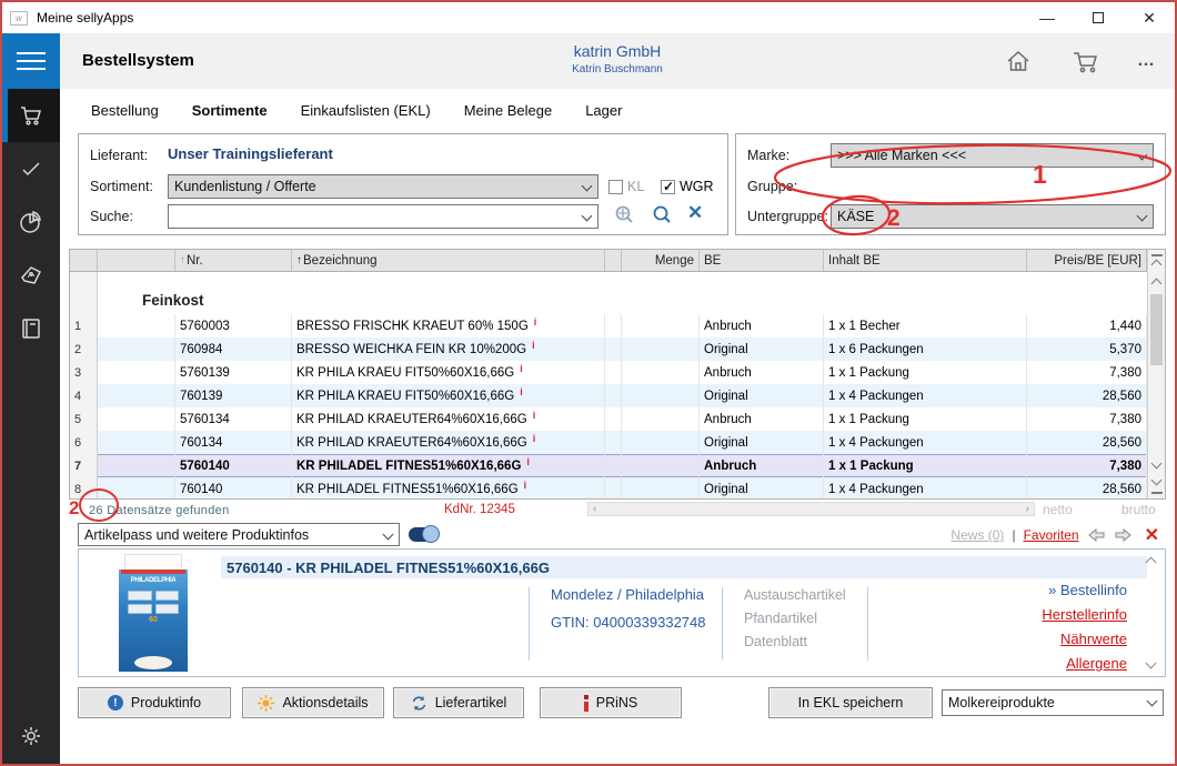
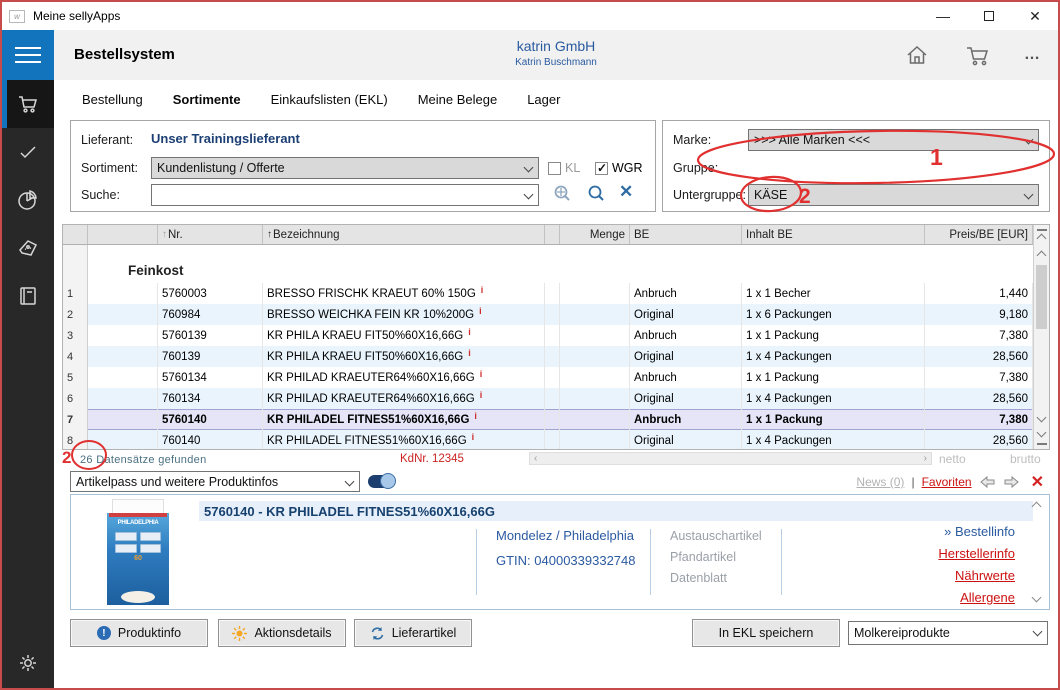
  w
  Meine sellyApps
  —
  ✕
  Bestellsystem
  katrin GmbH
  Katrin Buschmann
  …
  Bestellung
  Sortimente
  Einkaufslisten (EKL)
  Meine Belege
  Lager
  Lieferant:
  Unser Trainingslieferant
  Sortiment:
  Kundenlistung / Offerte
  KL
  WGR
  Suche:
  ✕
  Marke:
  >> Alle Marken <<<
  Grupe:
  Untergruppe:
  KÄSE
  ↑
  Nr.
  ↑
  Bezeichnung
  Menge
  BE
  Inhalt BE
  Preis/BE [EUR]
  Feinkost
  1
  5760003
  BRESSO FRISCHK KRAEUT 60% 150G
  i
  Anbruch
  1 x 1 Becher
  1,440
  2
  760984
  BRESSO WEICHKA FEIN KR 10%200G
  i
  Original
  1 x 6 Packungen
- 5,370
+ 9,180
  3
  5760139
  KR PHILA KRAEU FIT50%60X16,66G
  i
  Anbruch
  1 x 1 Packung
  7,380
  4
  760139
  KR PHILA KRAEU FIT50%60X16,66G
  i
  Original
  1 x 4 Packungen
  28,560
  5
  5760134
  KR PHILAD KRAEUTER64%60X16,66G
  i
  Anbruch
  1 x 1 Packung
  7,380
  6
  760134
  KR PHILAD KRAEUTER64%60X16,66G
  i
  Original
  1 x 4 Packungen
  28,560
  7
  5760140
  KR PHILADEL FITNES51%60X16,66G
  i
  Anbruch
  1 x 1 Packung
  7,380
  8
  760140
  KR PHILADEL FITNES51%60X16,66G
  i
  Original
  1 x 4 Packungen
  28,560
  26 Datensätze gefunden
  KdNr. 12345
  ‹
  ›
  netto
  brutto
  Artikelpass und weitere Produktinfos
  News (0)
  |
  Favoriten
  ✕
  5760140 - KR PHILADEL FITNES51%60X16,66G
  Mondelez / Philadelphia
  GTIN: 04000339332748
  Austauschartikel
  Pfandartikel
  Datenblatt
  » Bestellinfo
  Herstellerinfo
  Nährwerte
  Allergene
  !
  Produktinfo
  Aktionsdetails
  Lieferartikel
- PRiNS
  In EKL speichern
  Molkereiprodukte
  1
  2
  2
